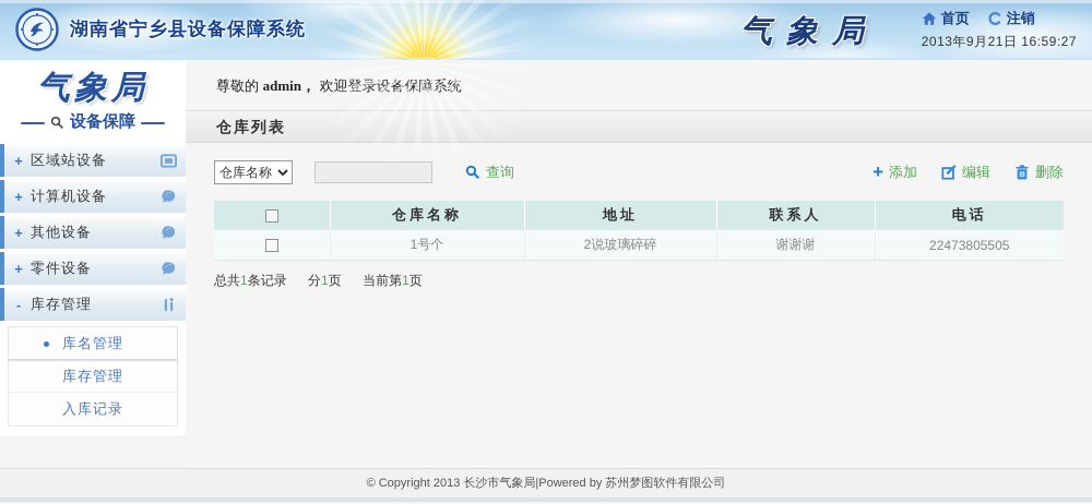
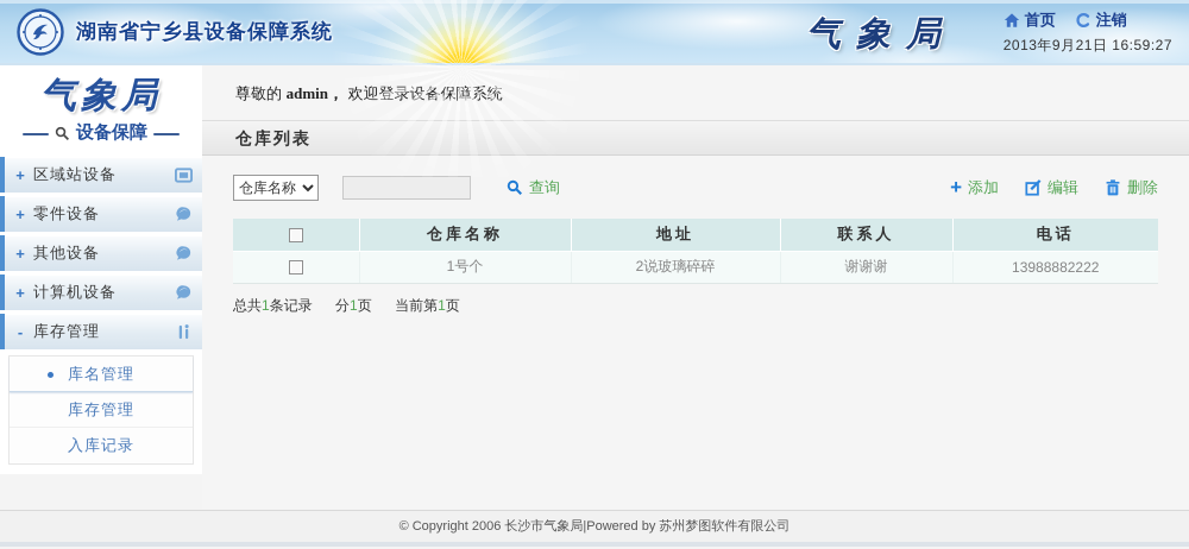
  湖南省宁乡县设备保障系统
  气象局
  首页
  注销
  2013年9月21日 16:59:27
  气象局
  设备保障
  +
  区域站设备
  +
- 计算机设备
+ 零件设备
  +
  其他设备
  +
- 零件设备
+ 计算机设备
  -
  库存管理
  库名管理
  库存管理
  入库记录
  仓库名称
  查询
  +
  添加
  编辑
  删除
  	仓库名称	地址	联系人	电话
- 	1号个	2说玻璃碎碎	谢谢谢	22473805505
+ 	1号个	2说玻璃碎碎	谢谢谢	13988882222
  总共1条记录 分1页 当前第1页
- © Copyright 2013 长沙市气象局|Powered by 苏州梦图软件有限公司
+ © Copyright 2006 长沙市气象局|Powered by 苏州梦图软件有限公司
